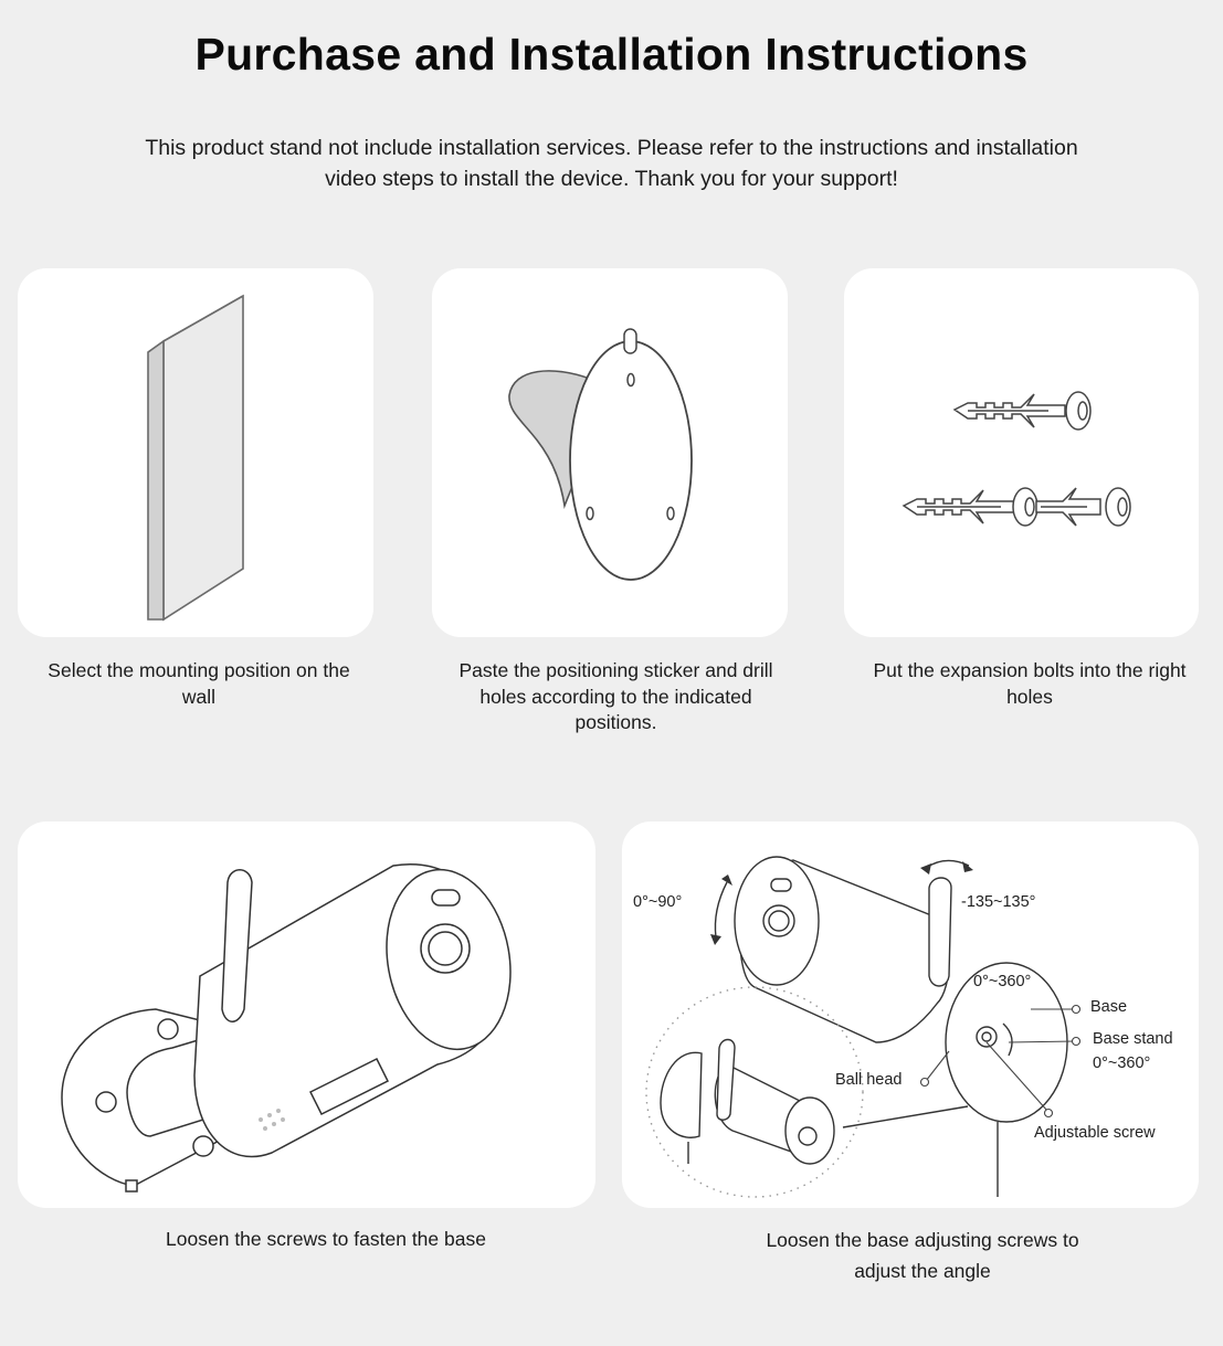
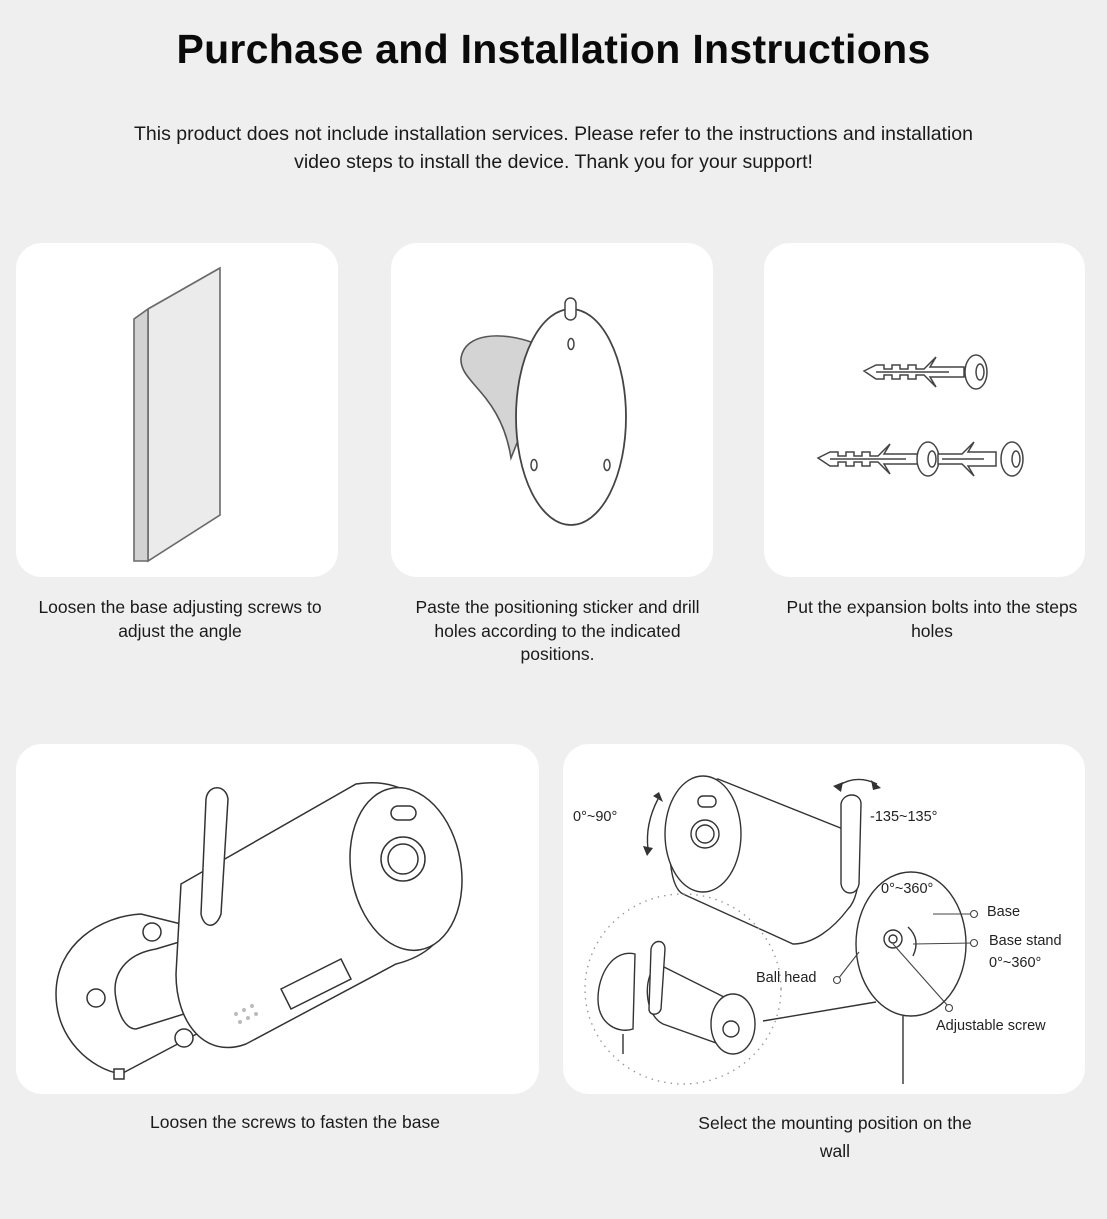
  Purchase and Installation Instructions
- This product stand not include installation services. Please refer to the instructions and installation video steps to install the device. Thank you for your support!
+ This product does not include installation services. Please refer to the instructions and installation video steps to install the device. Thank you for your support!
- Select the mounting position on the wall
+ Loosen the base adjusting screws to adjust the angle
  Paste the positioning sticker and drill holes according to the indicated positions.
- Put the expansion bolts into the right holes
+ Put the expansion bolts into the steps holes
  Loosen the screws to fasten the base
  0°~90°
  -135~135°
  0°~360°
  Base
  Base stand
  0°~360°
  Ball head
  Adjustable screw
- Loosen the base adjusting screws to adjust the angle
+ Select the mounting position on the wall
